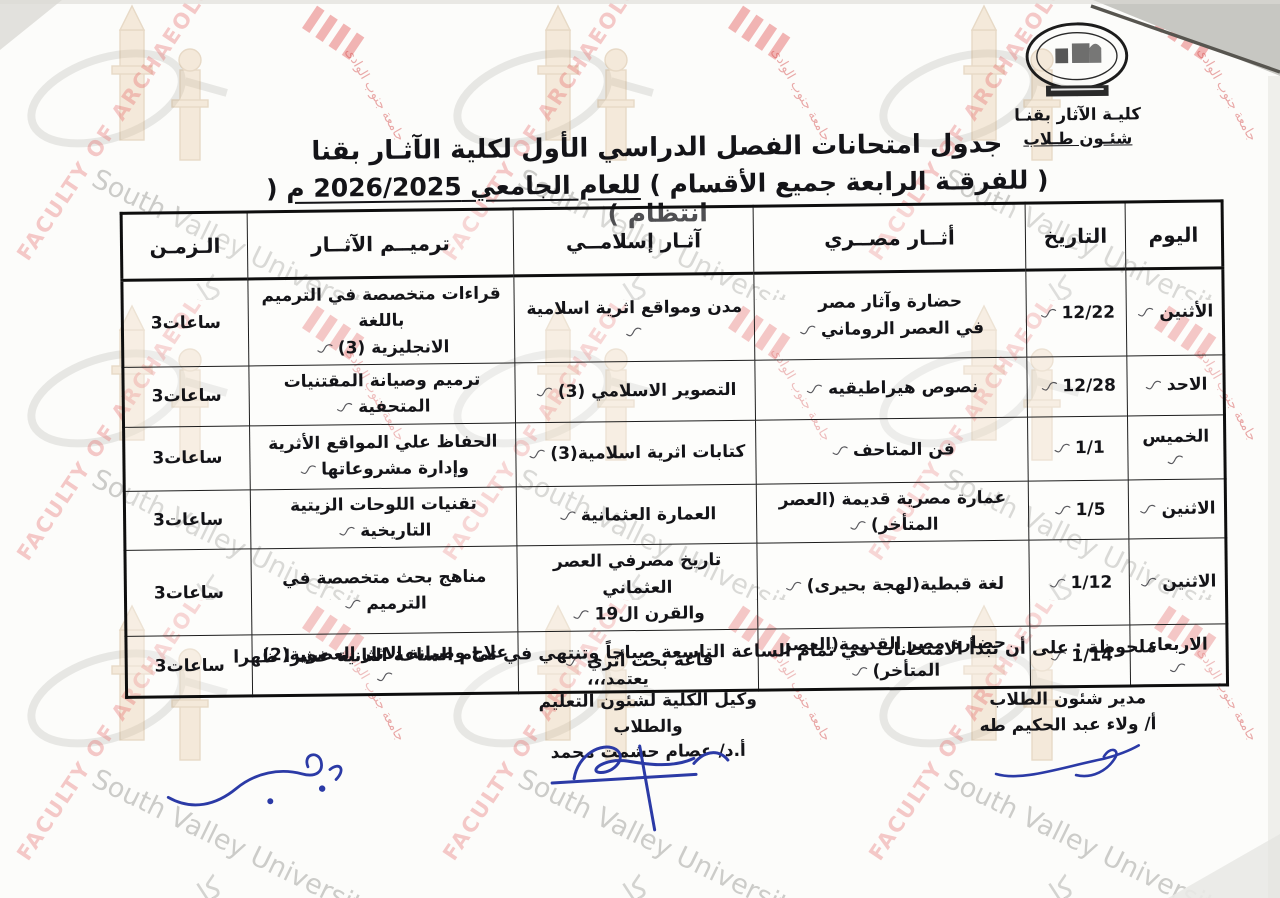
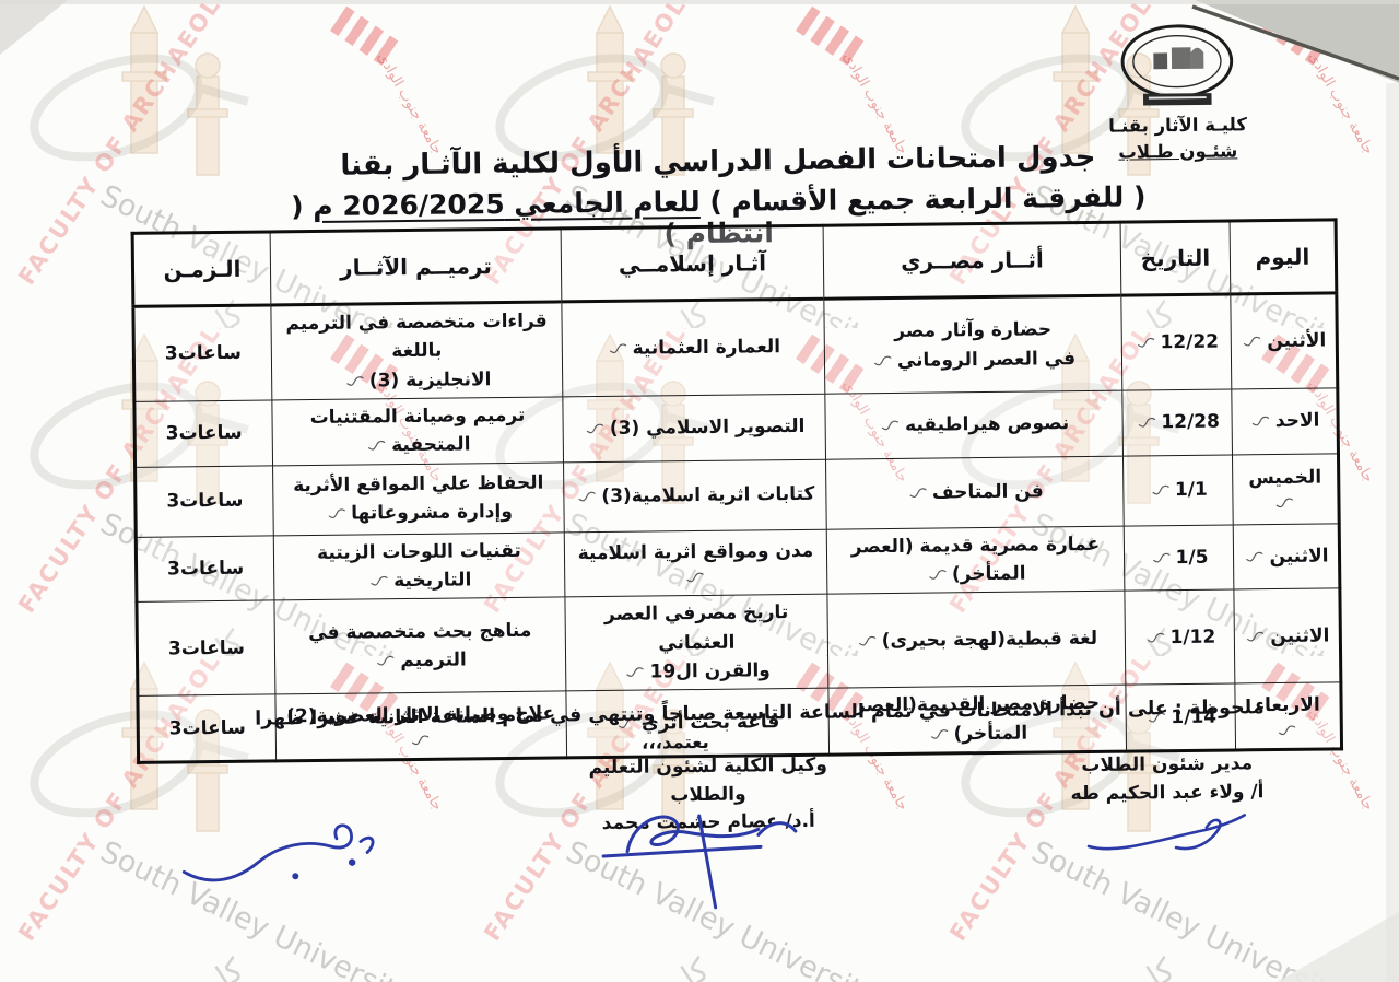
  كليـة الآثار بقنـا
  شئـون طـلاب
  جدول امتحانات الفصل الدراسي الأول لكلية الآثـار بقنا
  ( للفرقـة الرابعة جميع الأقسام ) للعام الجامعي 2026/2025 م ( انتظام )
  اليوم	التاريخ	أثــار مصــري	آثـار إسلامــي	ترميــم الآثــار	الـزمـن
- الأثنين	12/22	حضارة وآثار مصر في العصر الروماني	مدن ومواقع اثرية اسلامية	قراءات متخصصة في الترميم باللغة الانجليزية (3)	3ساعات
+ الأثنين	12/22	حضارة وآثار مصر في العصر الروماني	العمارة العثمانية	قراءات متخصصة في الترميم باللغة الانجليزية (3)	3ساعات
  الاحد	12/28	نصوص هيراطيقيه	التصوير الاسلامي (3)	ترميم وصيانة المقتنيات المتحفية	3ساعات
  الخميس	1/1	فن المتاحف	كتابات اثرية اسلامية(3)	الحفاظ علي المواقع الأثرية وإدارة مشروعاتها	3ساعات
- الاثنين	1/5	عمارة مصرية قديمة (العصر المتأخر)	العمارة العثمانية	تقنيات اللوحات الزيتية التاريخية	3ساعات
+ الاثنين	1/5	عمارة مصرية قديمة (العصر المتأخر)	مدن ومواقع اثرية اسلامية	تقنيات اللوحات الزيتية التاريخية	3ساعات
  الاثنين	1/12	لغة قبطية(لهجة بحيرى)	تاريخ مصرفي العصر العثماني والقرن ال19	مناهج بحث متخصصة في الترميم	3ساعات
  الاربعاء	1/14	حضارة مصر القديمة(العصر المتأخر)	قاعة بحت أثري	علاج وصيانة الاثار العضوية(2)	3ساعات
  ملحوظة : على أن تبدأ الامتحانات في تمام الساعة التاسعة صباحاً وتنتهي في تمام الساعة الثانية عشرا ظهرا
  يعتمد،،،
  مدير شئون الطلاب
  أ/ ولاء عبد الحكيم طه
  وكيل الكلية لشئون التعليم والطلاب
  أ.د/ عصام حشمتحمد
